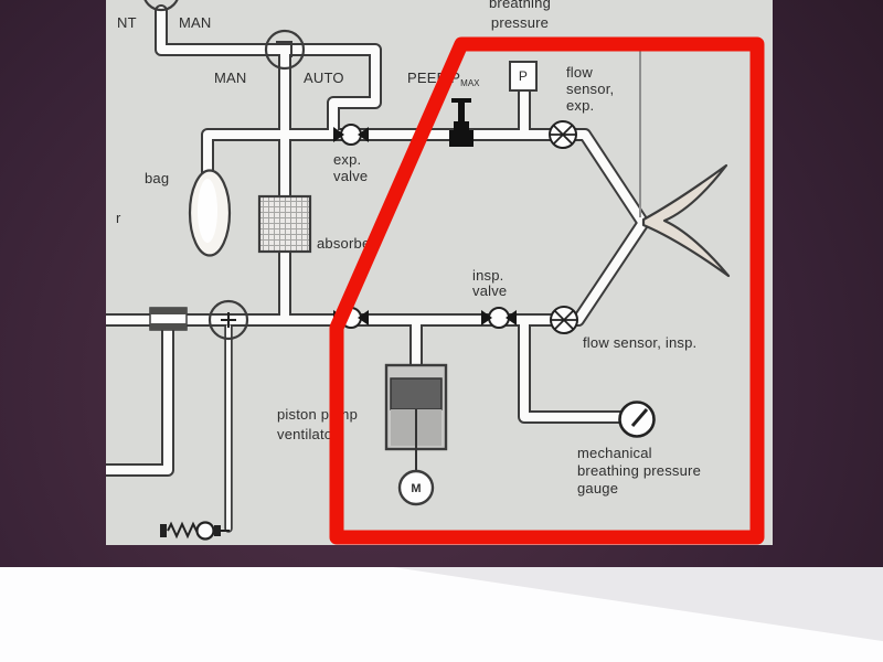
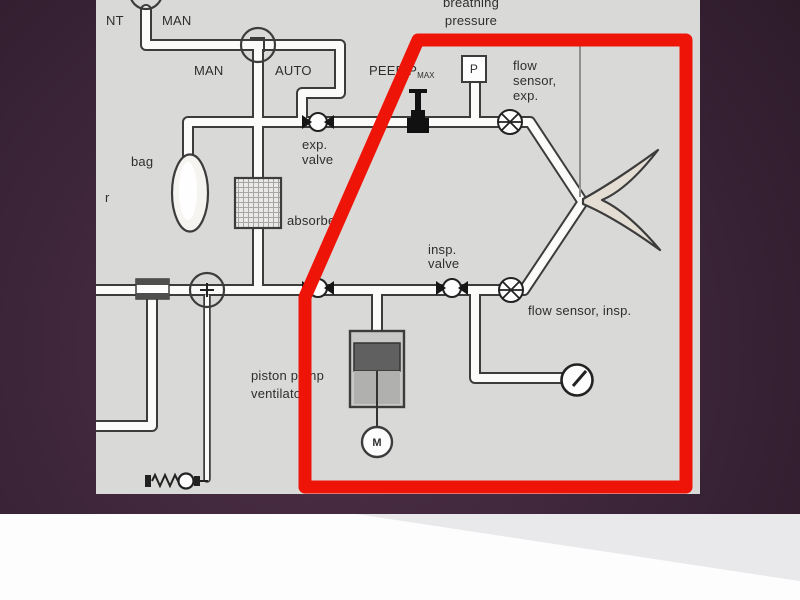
  NT
  MAN
  MAN
  AUTO
  bag
  r
  exp.
  valve
  absorb
  PEEPMAX
  breathing
  pressure
  flow
  sensor,
  exp.
  insp.
  valve
  flow sensor, insp.
  piston pp
  ventilato
- mechanical
- breathing pressure
- gauge
  M
  P
